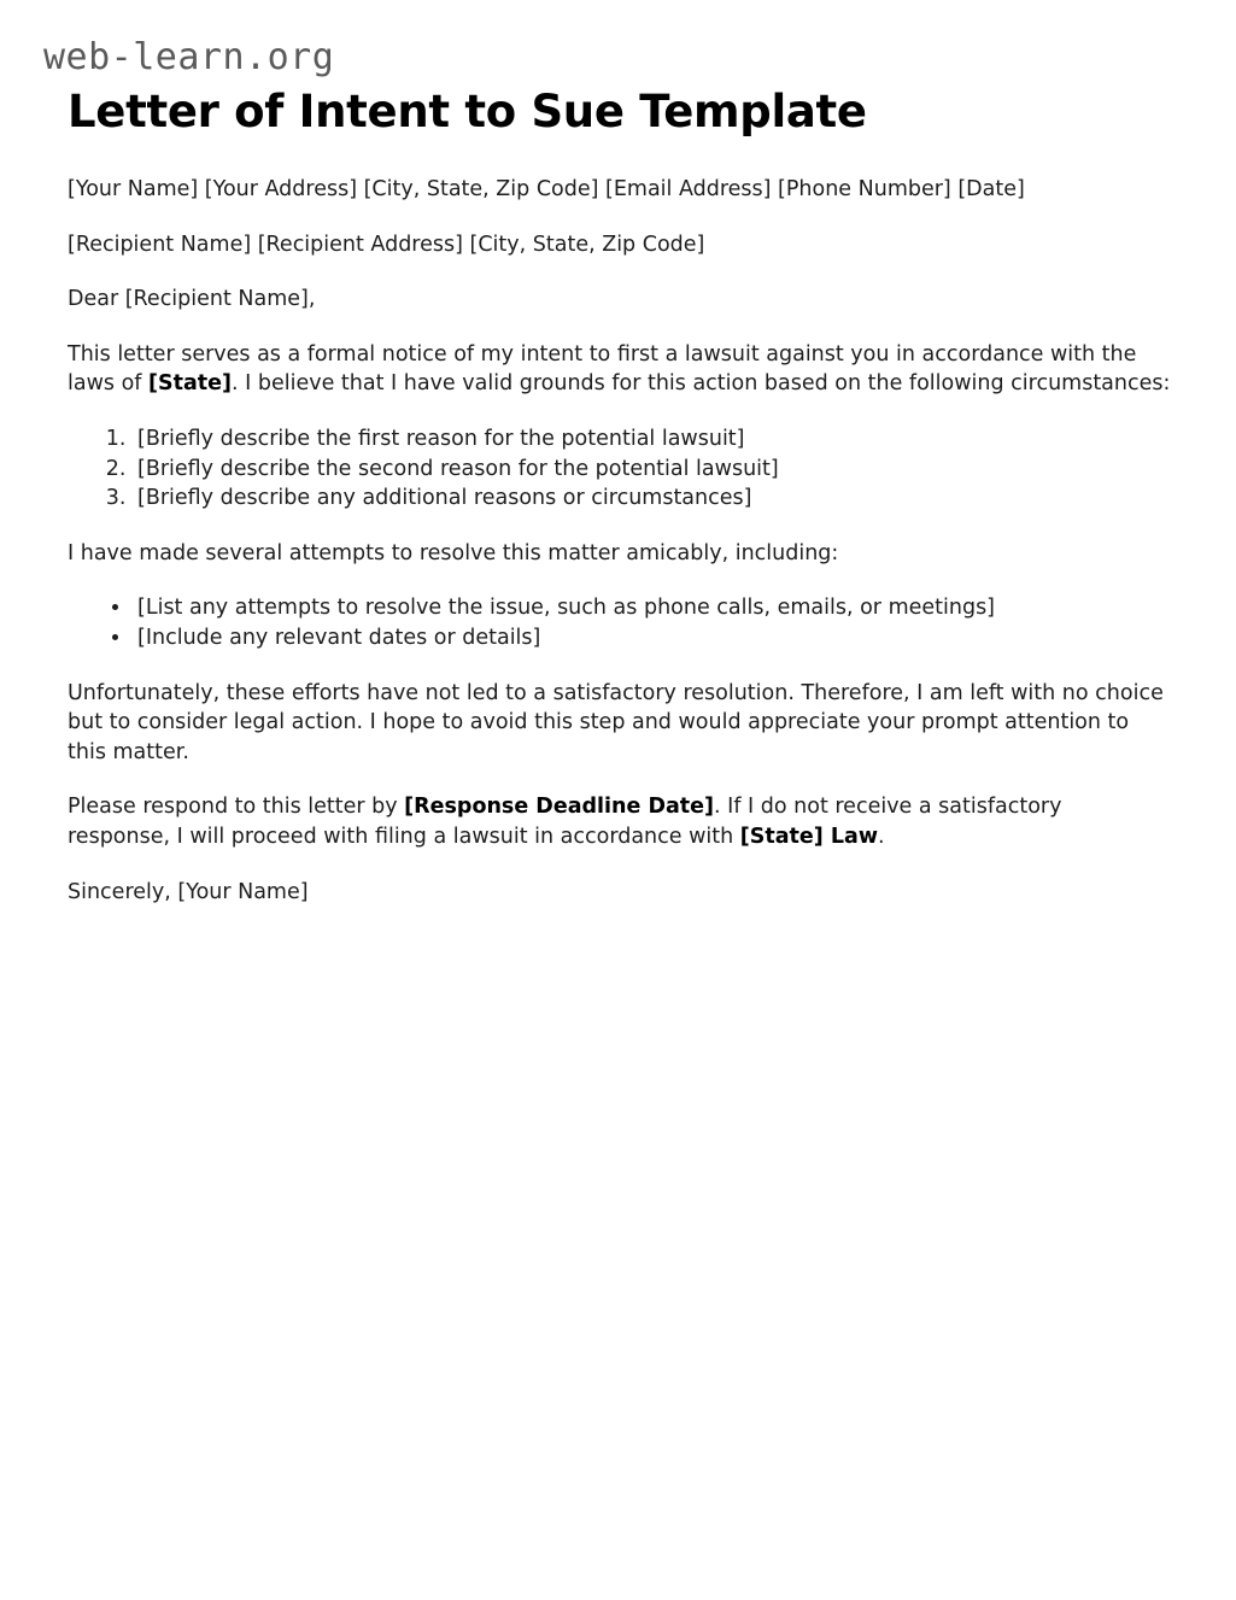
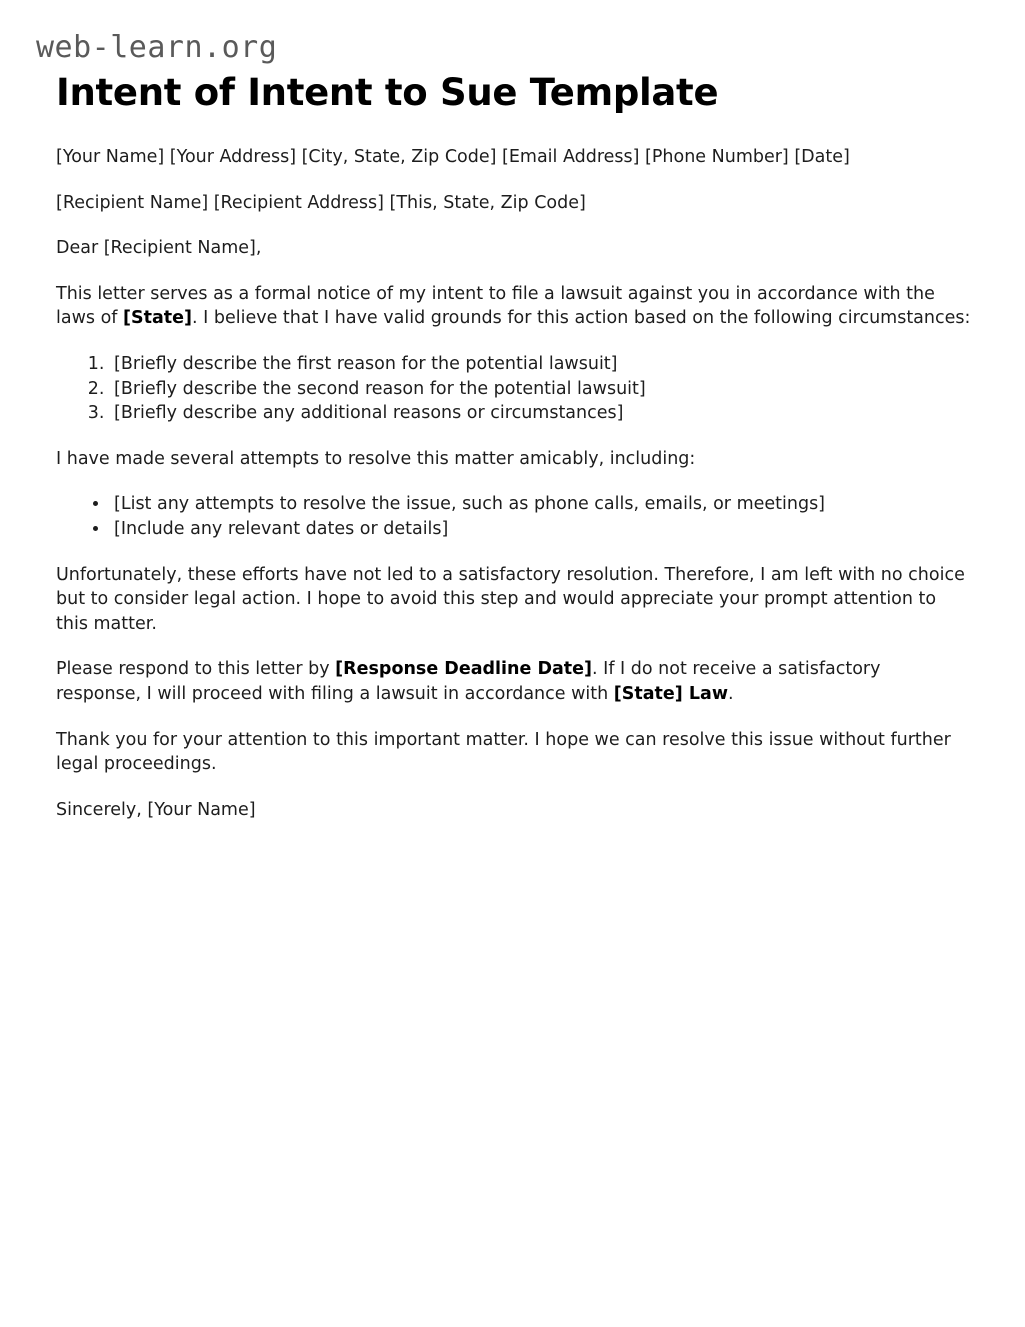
  web-learn.org
- Letter of Intent to Sue Template
+ Intent of Intent to Sue Template
  [Your Name] [Your Address] [City, State, Zip Code] [Email Address] [Phone Number] [Date]
- [Recipient Name] [Recipient Address] [City, State, Zip Code]
+ [Recipient Name] [Recipient Address] [This, State, Zip Code]
  Dear [Recipient Name],
- This letter serves as a formal notice of my intent to first a lawsuit against you in accordance with the laws of [State]. I believe that I have valid grounds for this action based on the following circumstances:
+ This letter serves as a formal notice of my intent to file a lawsuit against you in accordance with the laws of [State]. I believe that I have valid grounds for this action based on the following circumstances:
  [Briefly describe the first reason for the potential lawsuit]
  [Briefly describe the second reason for the potential lawsuit]
  [Briefly describe any additional reasons or circumstances]
  I have made several attempts to resolve this matter amicably, including:
  [List any attempts to resolve the issue, such as phone calls, emails, or meetings]
  [Include any relevant dates or details]
  Unfortunately, these efforts have not led to a satisfactory resolution. Therefore, I am left with no choice but to consider legal action. I hope to avoid this step and would appreciate your prompt attention to this matter.
  Please respond to this letter by [Response Deadline Date]. If I do not receive a satisfactory response, I will proceed with filing a lawsuit in accordance with [State] Law.
+ Thank you for your attention to this important matter. I hope we can resolve this issue without further legal proceedings.
  Sincerely, [Your Name]
